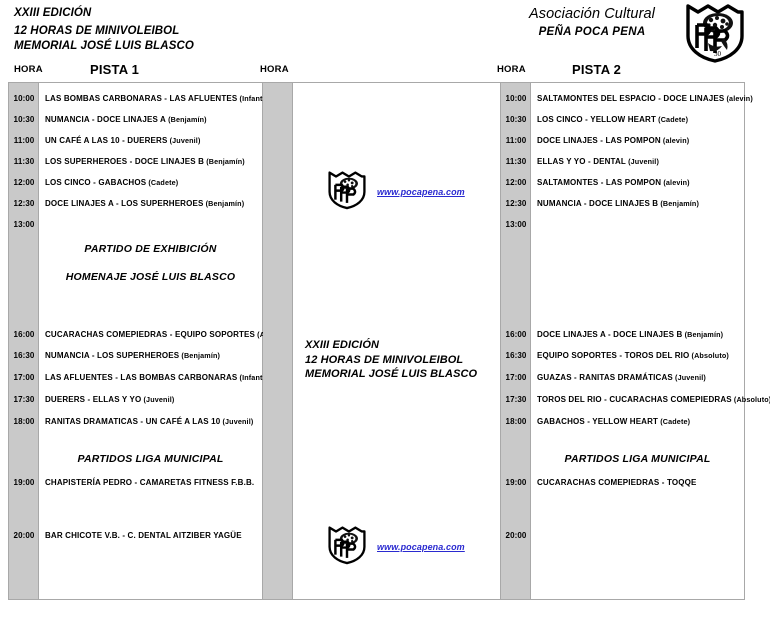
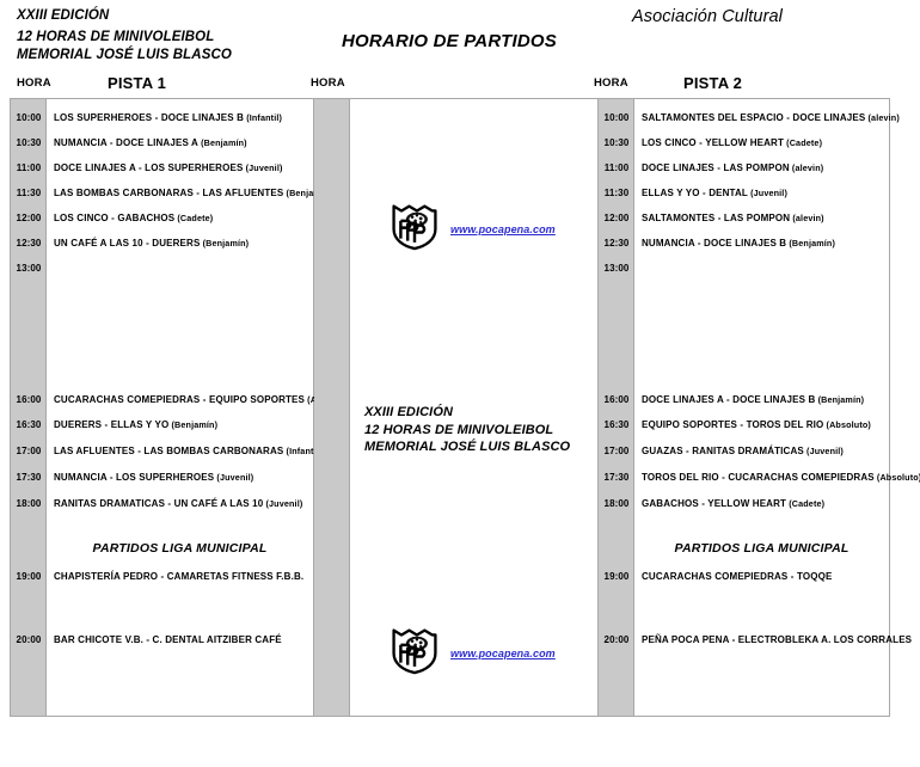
  XXIII EDICIÓN
  12 HORAS DE MINIVOLEIBOL
  MEMORIAL JOSÉ LUIS BLASCO
+ HORARIO DE PARTIDOS
  Asociación Cultural
- PEÑA POCA PENA
- 30
  HORA
  PISTA 1
  HORA
  HORA
  PISTA 2
  10:00
  10:30
  11:00
  11:30
  12:00
  12:30
  13:00
  16:00
  16:30
  17:00
  17:30
  18:00
  19:00
  20:00
- LAS BOMBAS CARBONARAS - LAS AFLUENTES (Infant
+ LOS SUPERHEROES - DOCE LINAJES B (Infantil)
  NUMANCIA - DOCE LINAJES A (Benjamín)
- UN CAFÉ A LAS 10 - DUERERS (Juvenil)
+ DOCE LINAJES A - LOS SUPERHEROES (Juvenil)
- LOS SUPERHEROES - DOCE LINAJES B (Benjamín)
+ LAS BOMBAS CARBONARAS - LAS AFLUENTES (Benja
  LOS CINCO - GABACHOS (Cadete)
- DOCE LINAJES A - LOS SUPERHEROES (Benjamín)
+ UN CAFÉ A LAS 10 - DUERERS (Benjamín)
- PARTIDO DE EXHIBICIÓN
- HOMENAJE JOSÉ LUIS BLASCO
  CUCARACHAS COMEPIEDRAS - EQUIPO SOPORTES (
- NUMANCIA - LOS SUPERHEROES (Benjamín)
+ DUERERS - ELLAS Y YO (Benjamín)
  LAS AFLUENTES - LAS BOMBAS CARBONARAS (Infant
- DUERERS - ELLAS Y YO (Juvenil)
+ NUMANCIA - LOS SUPERHEROES (Juvenil)
  RANITAS DRAMATICAS - UN CAFÉ A LAS 10 (Juvenil)
  PARTIDOS LIGA MUNICIPAL
  CHAPISTERÍA PEDRO - CAMARETAS FITNESS F.B.B.
- BAR CHICOTE V.B. - C. DENTAL AITZIBER YAGÜE
+ BAR CHICOTE V.B. - C. DENTAL AITZIBER CAFÉ
  www.pocapena.com
  XXIII EDICIÓN
  12 HORAS DE MINIVOLEIBOL
  MEMORIAL JOSÉ LUIS BLASCO
  www.pocapena.com
  10:00
  10:30
  11:00
  11:30
  12:00
  12:30
  13:00
  16:00
  16:30
  17:00
  17:30
  18:00
  19:00
  20:00
  SALTAMONTES DEL ESPACIO - DOCE LINAJES (alevin)
  LOS CINCO - YELLOW HEART (Cadete)
  DOCE LINAJES - LAS POMPON (alevin)
  ELLAS Y YO - DENTAL (Juvenil)
  SALTAMONTES - LAS POMPON (alevin)
  NUMANCIA - DOCE LINAJES B (Benjamín)
  DOCE LINAJES A - DOCE LINAJES B (Benjamín)
  EQUIPO SOPORTES - TOROS DEL RIO (Absoluto)
  GUAZAS - RANITAS DRAMÁTICAS (Juvenil)
  TOROS DEL RIO - CUCARACHAS COMEPIEDRAS (Absoluto
  GABACHOS - YELLOW HEART (Cadete)
  PARTIDOS LIGA MUNICIPAL
  CUCARACHAS COMEPIEDRAS - TOQQE
+ PEÑA POCA PENA - ELECTROBLEKA A. LOS CORRALES
